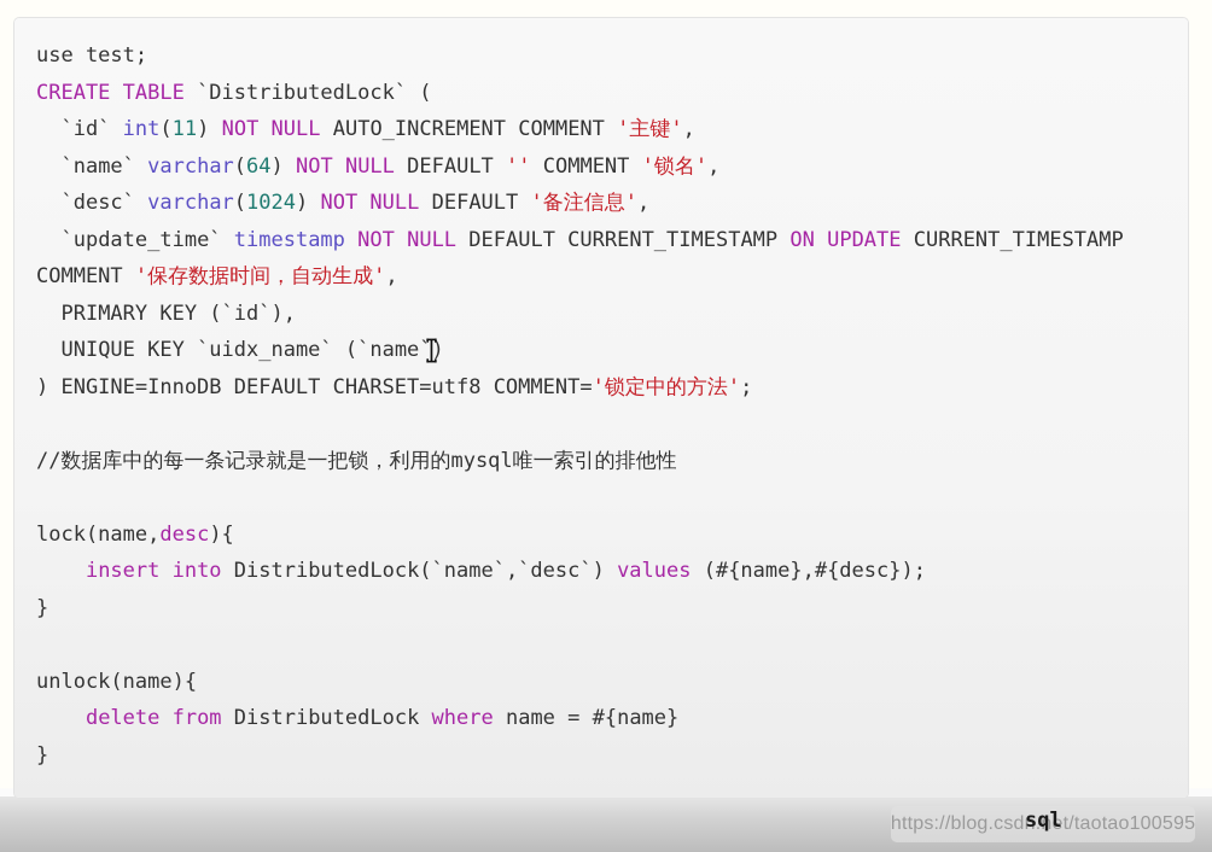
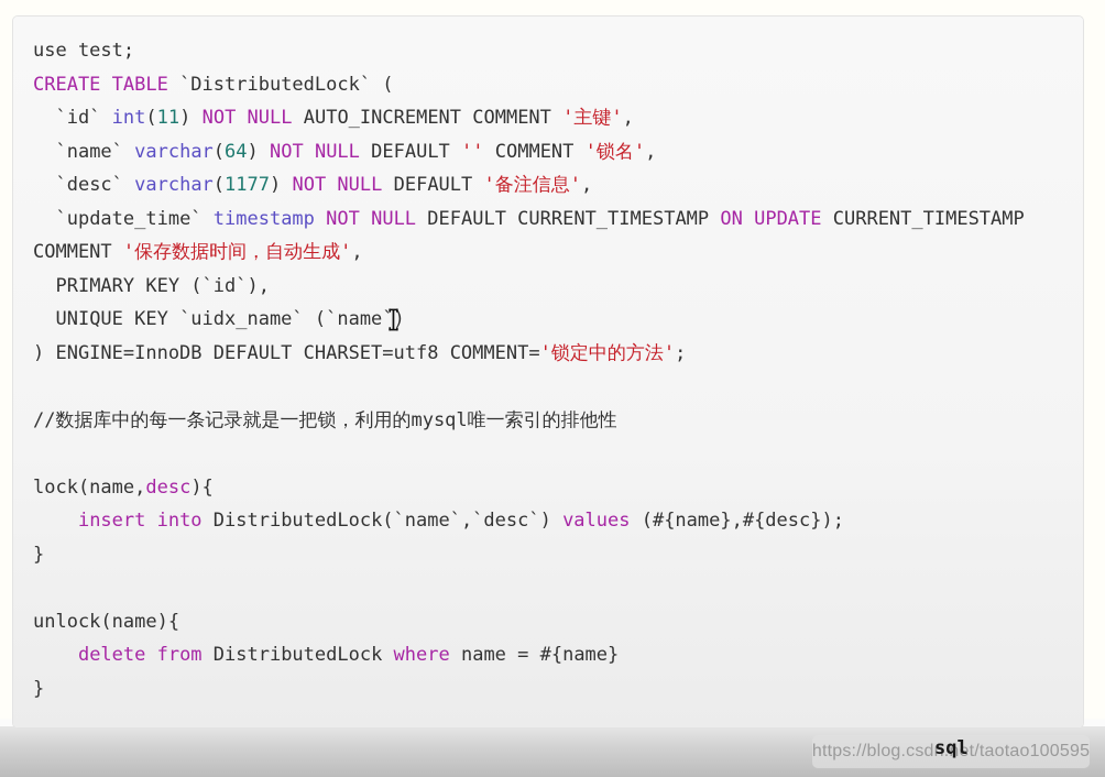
- use test; CREATE TABLE `DistributedLock` ( `id` int(11) NOT NULL AUTO_INCREMENT COMMENT '主键', `name` varchar(64) NOT NULL DEFAULT '' COMMENT '锁名', `desc` varchar(1024) NOT NULL DEFAULT '备注信息', `update_time` timestamp NOT NULL DEFAULT CURRENT_TIMESTAMP ON UPDATE CURRENT_TIMESTAMP COMMENT '保存数据时间，自动生成', PRIMARY KEY (`id`), UNIQUE KEY `uidx_name` (`name`) ) ENGINE=InnoDB DEFAULT CHARSET=utf8 COMMENT='锁定中的方法'; //数据库中的每一条记录就是一把锁，利用的mysql唯一索引的排他性 lock(name,desc){ insert into DistributedLock(`name`,`desc`) values (#{name},#{desc}); } unlock(name){ delete from DistributedLock where name = #{name} }
+ use test; CREATE TABLE `DistributedLock` ( `id` int(11) NOT NULL AUTO_INCREMENT COMMENT '主键', `name` varchar(64) NOT NULL DEFAULT '' COMMENT '锁名', `desc` varchar(1177) NOT NULL DEFAULT '备注信息', `update_time` timestamp NOT NULL DEFAULT CURRENT_TIMESTAMP ON UPDATE CURRENT_TIMESTAMP COMMENT '保存数据时间，自动生成', PRIMARY KEY (`id`), UNIQUE KEY `uidx_name` (`name`) ) ENGINE=InnoDB DEFAULT CHARSET=utf8 COMMENT='锁定中的方法'; //数据库中的每一条记录就是一把锁，利用的mysql唯一索引的排他性 lock(name,desc){ insert into DistributedLock(`name`,`desc`) values (#{name},#{desc}); } unlock(name){ delete from DistributedLock where name = #{name} }
  https://blog.csdn.net/taotao100595
  sql
